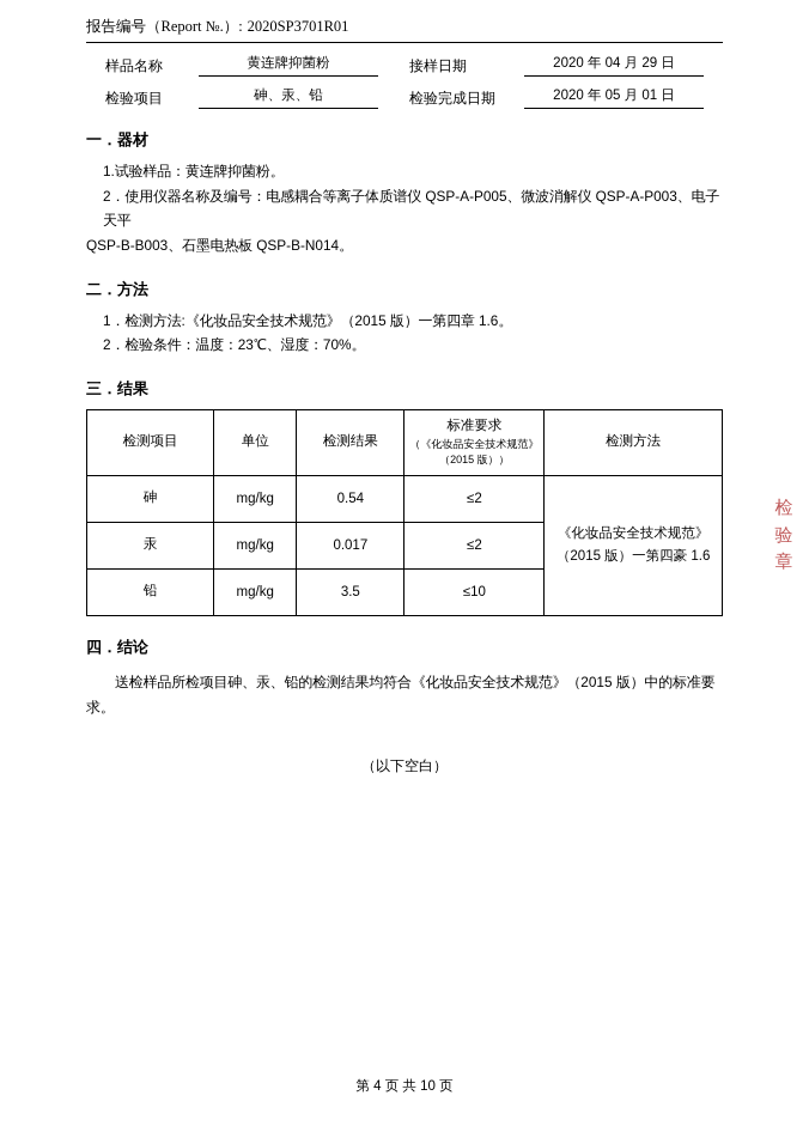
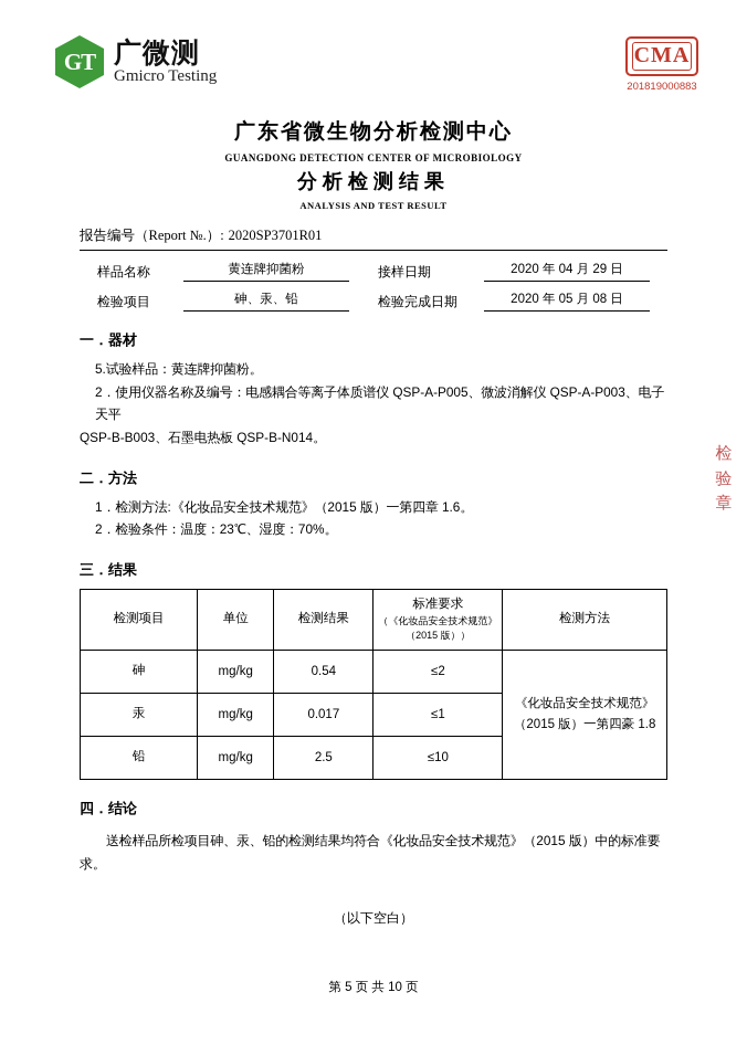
+ GT
+ 广微测
+ Gmicro Testing
+ CMA
+ 201819000883
+ 广东省微生物分析检测中心
+ GUANGDONG DETECTION CENTER OF MICROBIOLOGY
+ 分析检测结果
+ ANALYSIS AND TEST RESULT
  报告编号（Report №.）: 2020SP3701R01
  样品名称
  黄连牌抑菌粉
  接样日期
  2020 年 04 月 29 日
  检验项目
  砷、汞、铅
  检验完成日期
- 2020 年 05 月 01 日
+ 2020 年 05 月 08 日
  一．器材
- 1.试验样品：黄连牌抑菌粉。
+ 5.试验样品：黄连牌抑菌粉。
  2．使用仪器名称及编号：电感耦合等离子体质谱仪 QSP-A-P005、微波消解仪 QSP-A-P003、电子天平
  QSP-B-B003、石墨电热板 QSP-B-N014。
  二．方法
  1．检测方法:《化妆品安全技术规范》（2015 版）一第四章 1.6。
  2．检验条件：温度：23℃、湿度：70%。
  三．结果
  检测项目	单位	检测结果	标准要求 （《化妆品安全技术规范》 （2015 版））	检测方法
- 砷	mg/kg	0.54	≤2	《化妆品安全技术规范》 （2015 版）一第四豪 1.6
+ 砷	mg/kg	0.54	≤2	《化妆品安全技术规范》 （2015 版）一第四豪 1.8
- 汞	mg/kg	0.017	≤2
+ 汞	mg/kg	0.017	≤1
- 铅	mg/kg	3.5	≤10
+ 铅	mg/kg	2.5	≤10
  四．结论
  送检样品所检项目砷、汞、铅的检测结果均符合《化妆品安全技术规范》（2015 版）中的标准要求。
  （以下空白）
  检
  验
  章
- 第 4 页 共 10 页
+ 第 5 页 共 10 页
